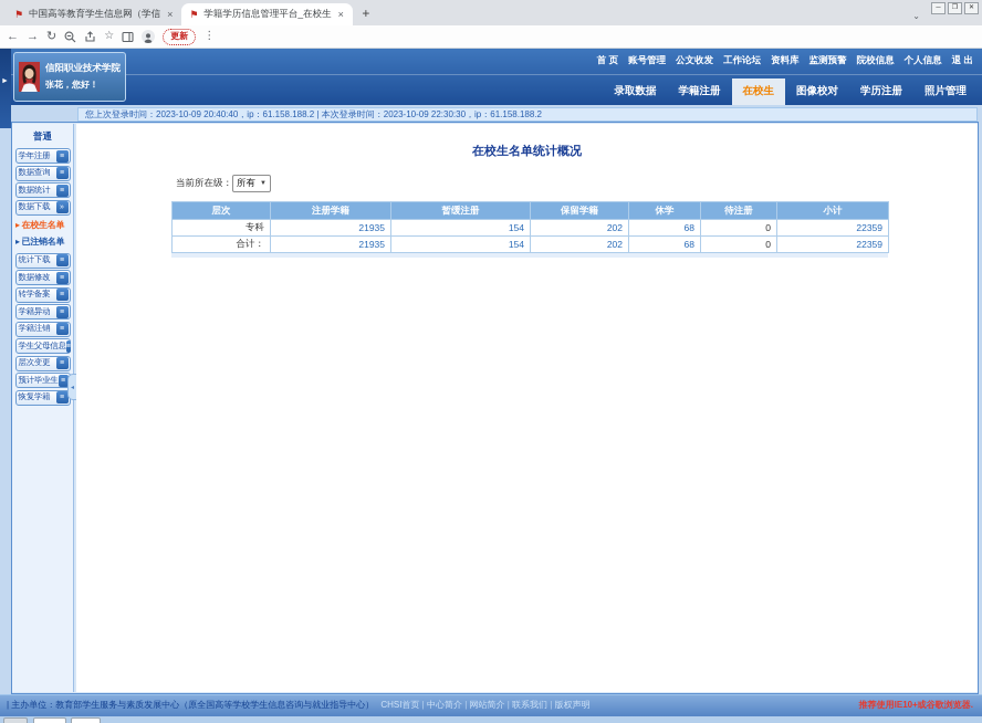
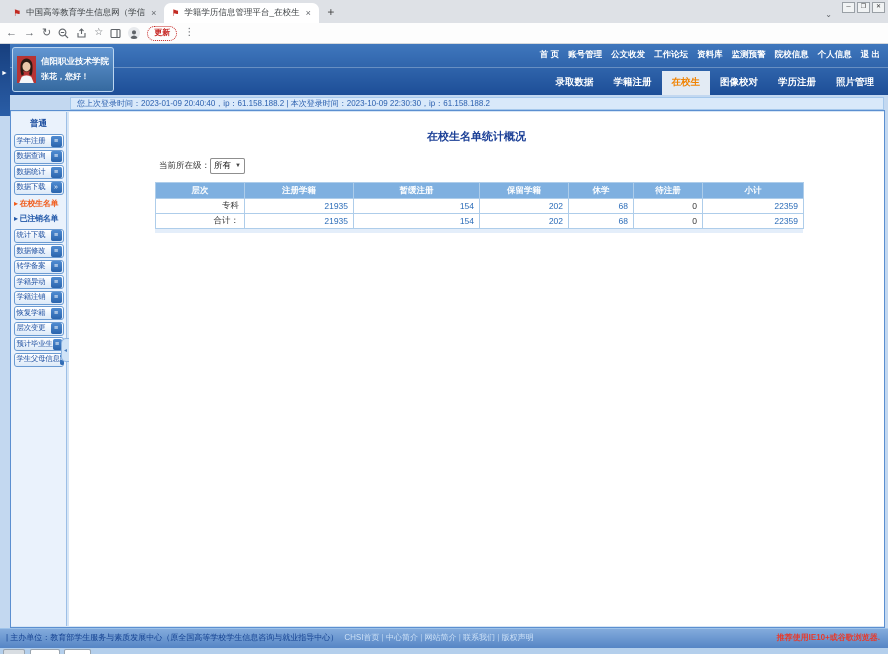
  ⚑
  中国高等教育学生信息网（学信
  ×
  ⚑
  学籍学历信息管理平台_在校生
  ×
  +
  ⌄
  ←
  →
  ↻
  ☆
  更新
  ⋮
  首 页
  账号管理
  公文收发
  工作论坛
  资料库
  监测预警
  院校信息
  个人信息
  退 出
  录取数据
  学籍注册
  在校生
  图像校对
  学历注册
  照片管理
  信阳职业技术学院
  张花，您好！
- 您上次登录时间：2023-10-09 20:40:40，ip：61.158.188.2 | 本次登录时间：2023-10-09 22:30:30，ip：61.158.188.2
+ 您上次登录时间：2023-01-09 20:40:40，ip：61.158.188.2 | 本次登录时间：2023-10-09 22:30:30，ip：61.158.188.2
  普通
  学年注册
  数据查询
  数据统计
  数据下载
  ▸ 在校生名单
  ▸ 已注销名单
  统计下载
  数据修改
  转学备案
  学籍异动
  学籍注销
- 学生父母信息
+ 恢复学籍
  层次变更
  预计毕业生
- 恢复学籍
+ 学生父母信息
  在校生名单统计概况
  当前所在级：
  所有
  层次	注册学籍	暂缓注册	保留学籍	休学	待注册	小计
  专科	21935	154	202	68	0	22359
  合计：	21935	154	202	68	0	22359
  | 主办单位：教育部学生服务与素质发展中心（原全国高等学校学生信息咨询与就业指导中心）
  CHSI首页 | 中心简介 | 网站简介 | 联系我们 | 版权声明
  推荐使用IE10+或谷歌浏览器.
